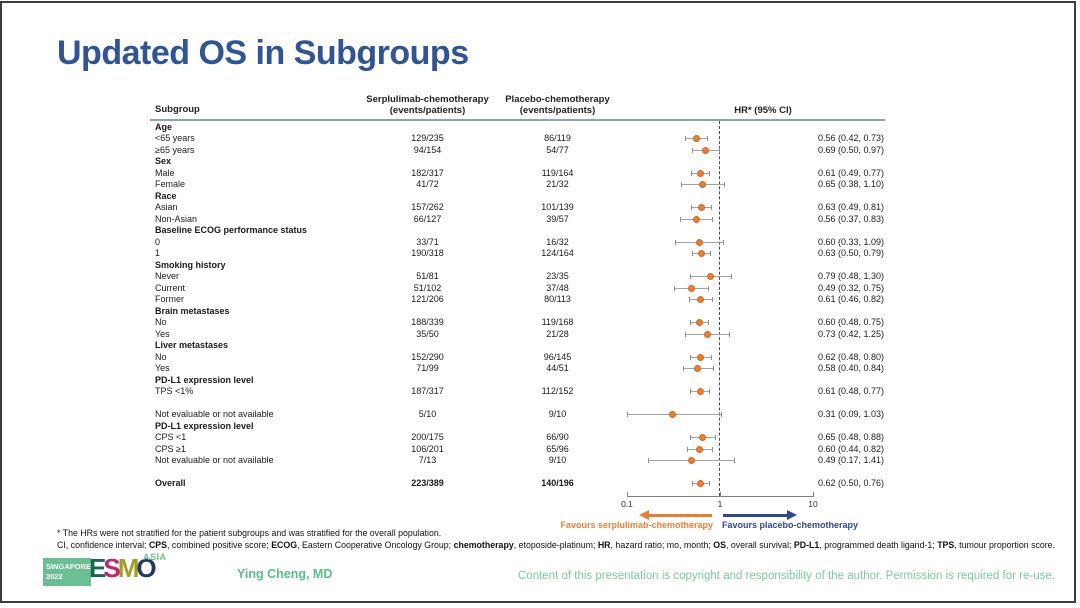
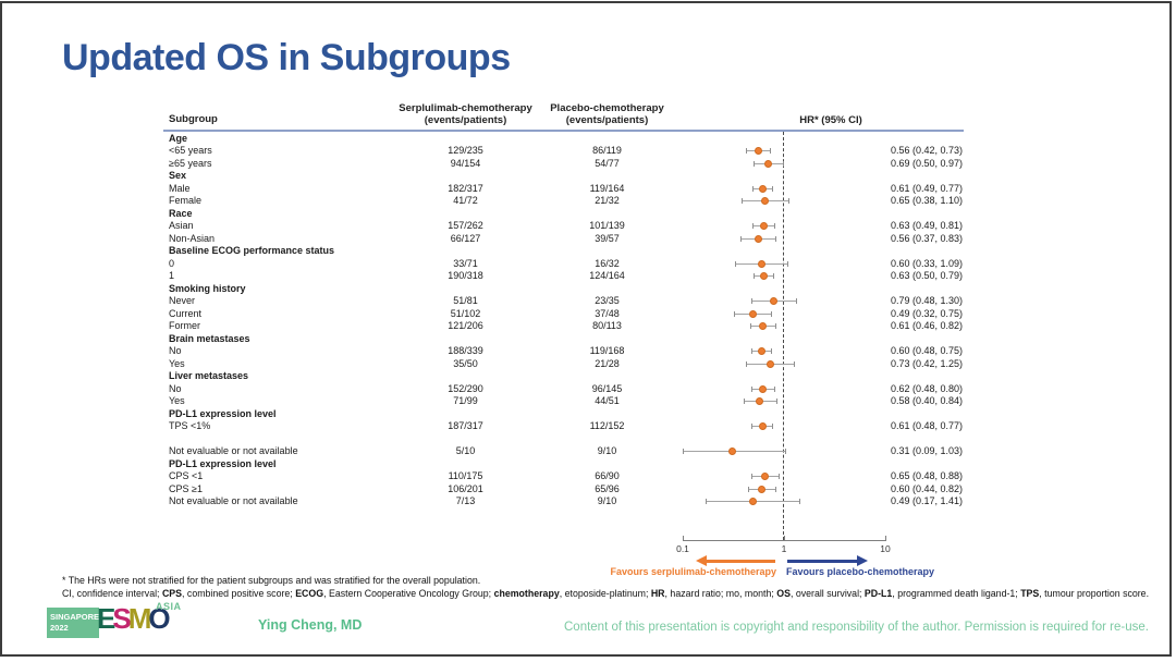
  Updated OS in Subgroups
  Subgroup
  Serplulimab-chemotherapy
  (events/patients)
  Placebo-chemotherapy
  (events/patients)
  HR* (95% CI)
  Age
  <65 years
  129/235
  86/119
  0.56 (0.42, 0.73)
  ≥65 years
  94/154
  54/77
  0.69 (0.50, 0.97)
  Sex
  Male
  182/317
  119/164
  0.61 (0.49, 0.77)
  Female
  41/72
  21/32
  0.65 (0.38, 1.10)
  Race
  Asian
  157/262
  101/139
  0.63 (0.49, 0.81)
  Non-Asian
  66/127
  39/57
  0.56 (0.37, 0.83)
  Baseline ECOG performance status
  0
  33/71
  16/32
  0.60 (0.33, 1.09)
  1
  190/318
  124/164
  0.63 (0.50, 0.79)
  Smoking history
  Never
  51/81
  23/35
  0.79 (0.48, 1.30)
  Current
  51/102
  37/48
  0.49 (0.32, 0.75)
  Former
  121/206
  80/113
  0.61 (0.46, 0.82)
  Brain metastases
  No
  188/339
  119/168
  0.60 (0.48, 0.75)
  Yes
  35/50
  21/28
  0.73 (0.42, 1.25)
  Liver metastases
  No
  152/290
  96/145
  0.62 (0.48, 0.80)
  Yes
  71/99
  44/51
  0.58 (0.40, 0.84)
  PD-L1 expression level
  TPS <1%
  187/317
  112/152
  0.61 (0.48, 0.77)
  Not evaluable or not available
  5/10
  9/10
  0.31 (0.09, 1.03)
  PD-L1 expression level
  CPS <1
- 200/175
+ 110/175
  66/90
  0.65 (0.48, 0.88)
  CPS ≥1
  106/201
  65/96
  0.60 (0.44, 0.82)
  Not evaluable or not available
  7/13
  9/10
  0.49 (0.17, 1.41)
- Overall
- 223/389
- 140/196
- 0.62 (0.50, 0.76)
  0.1
  1
  10
  Favours serplulimab-chemotherapy
  Favours placebo-chemotherapy
  * The HRs were not stratified for the patient subgroups and was stratified for the overall population.
  CI, confidence interval; CPS, combined positive score; ECOG, Eastern Cooperative Oncology Group; chemotherapy, etoposide-platinum; HR, hazard ratio; mo, month; OS, overall survival; PD-L1, programmed death ligand-1; TPS, tumour proportion score.
  SINGAPORE
  2022
  ESMO
  ASIA
  Ying Cheng, MD
  Content of this presentation is copyright and responsibility of the author. Permission is required for re-use.
